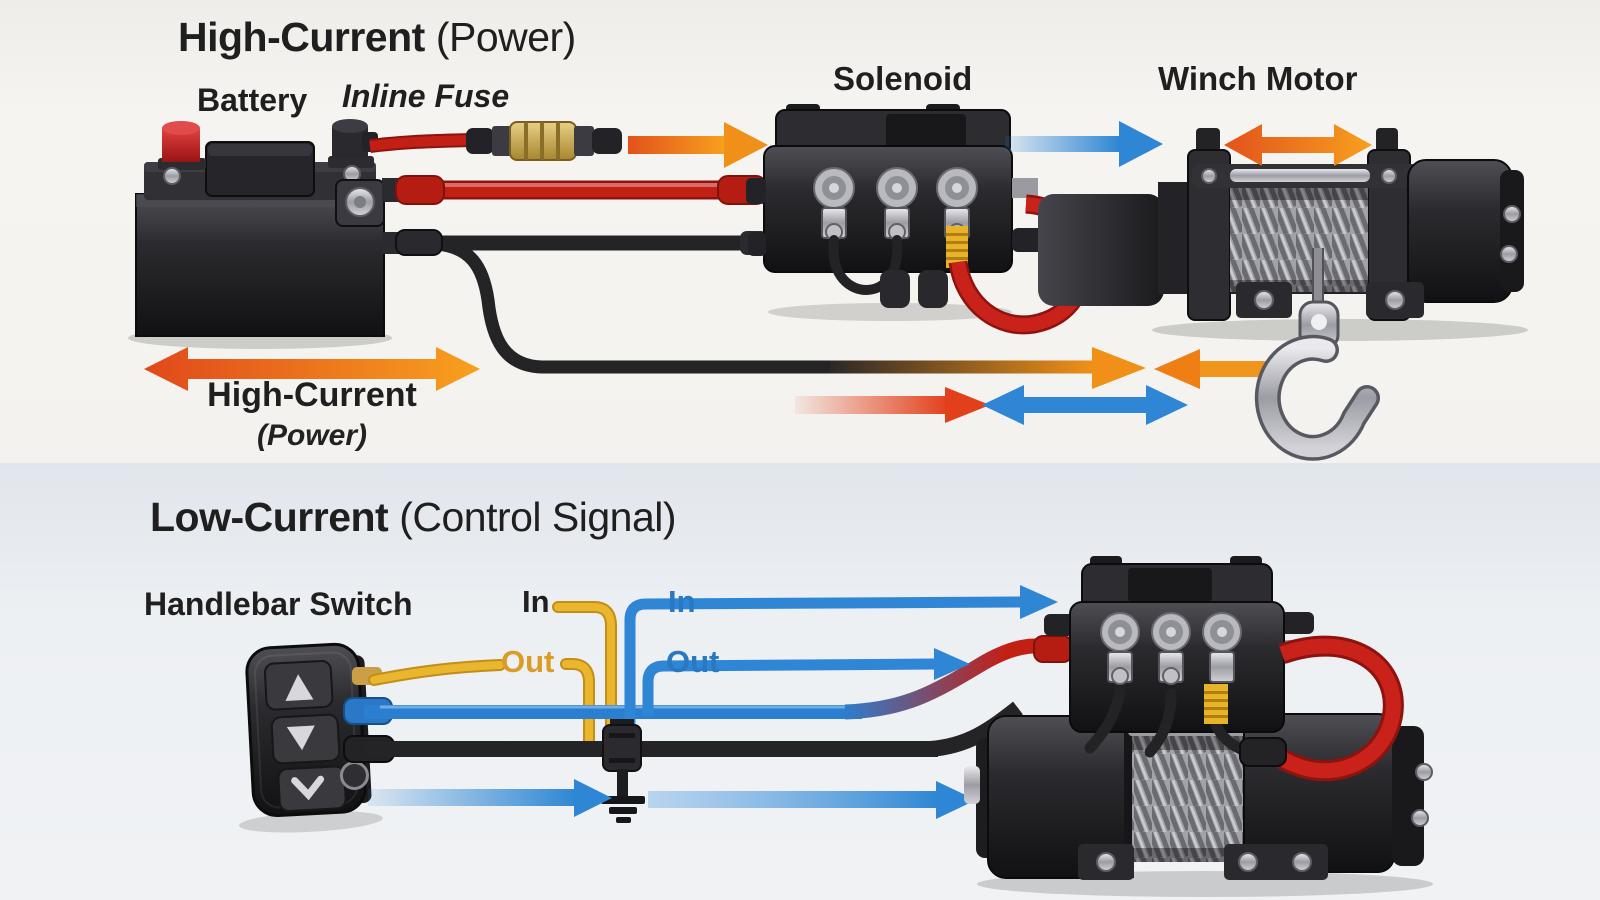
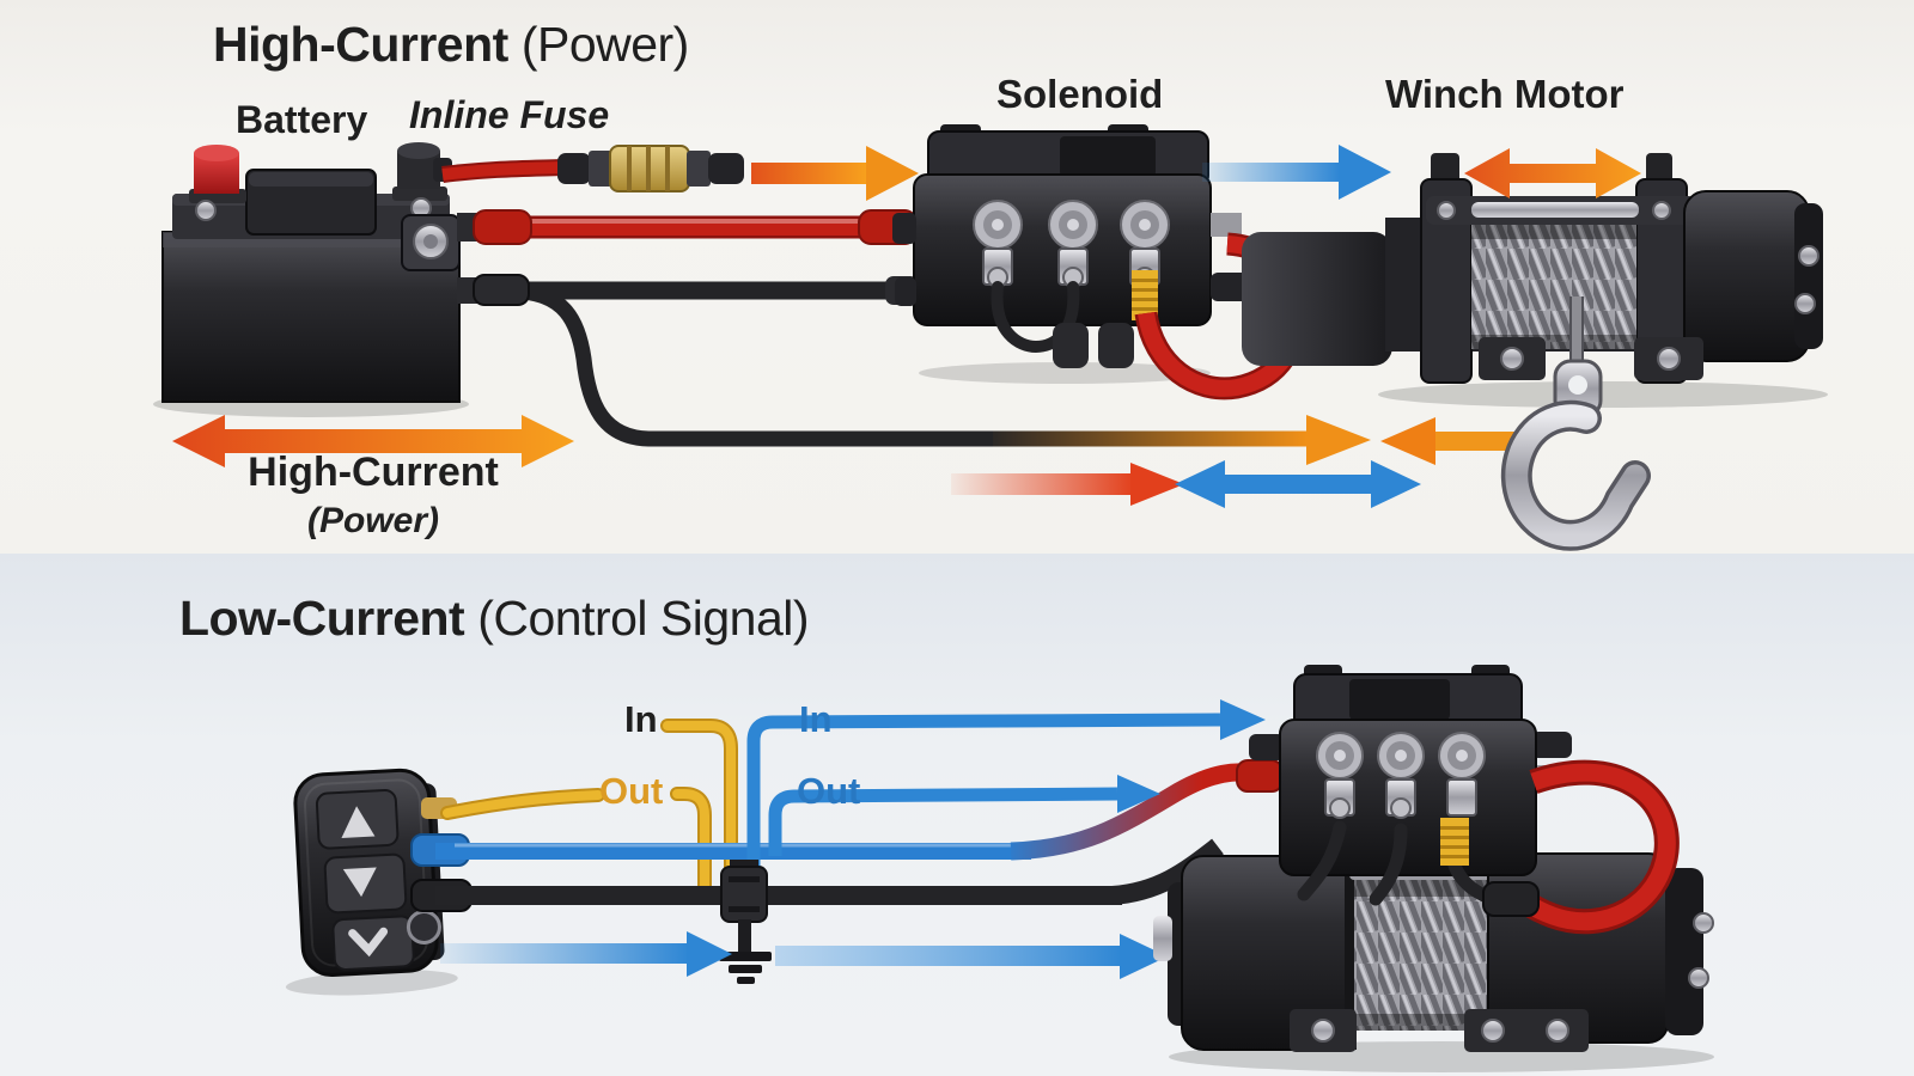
  High-Current (Power)
  Battery
  Inline Fuse
  Solenoid
  Winch Motor
  High-Current
  (Power)
  Low-Current (Control Signal)
- Handlebar Switch
  In
  Out
  In
  Out
